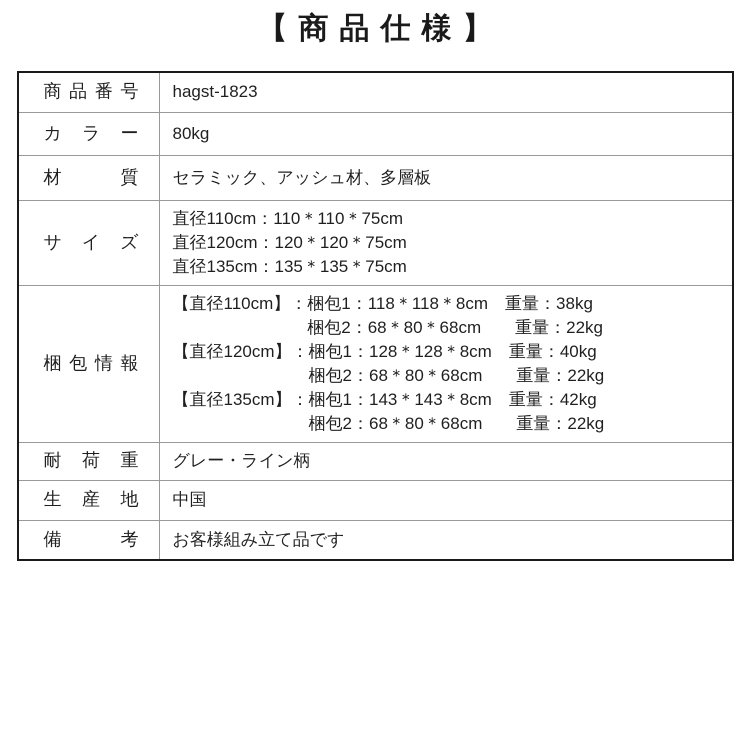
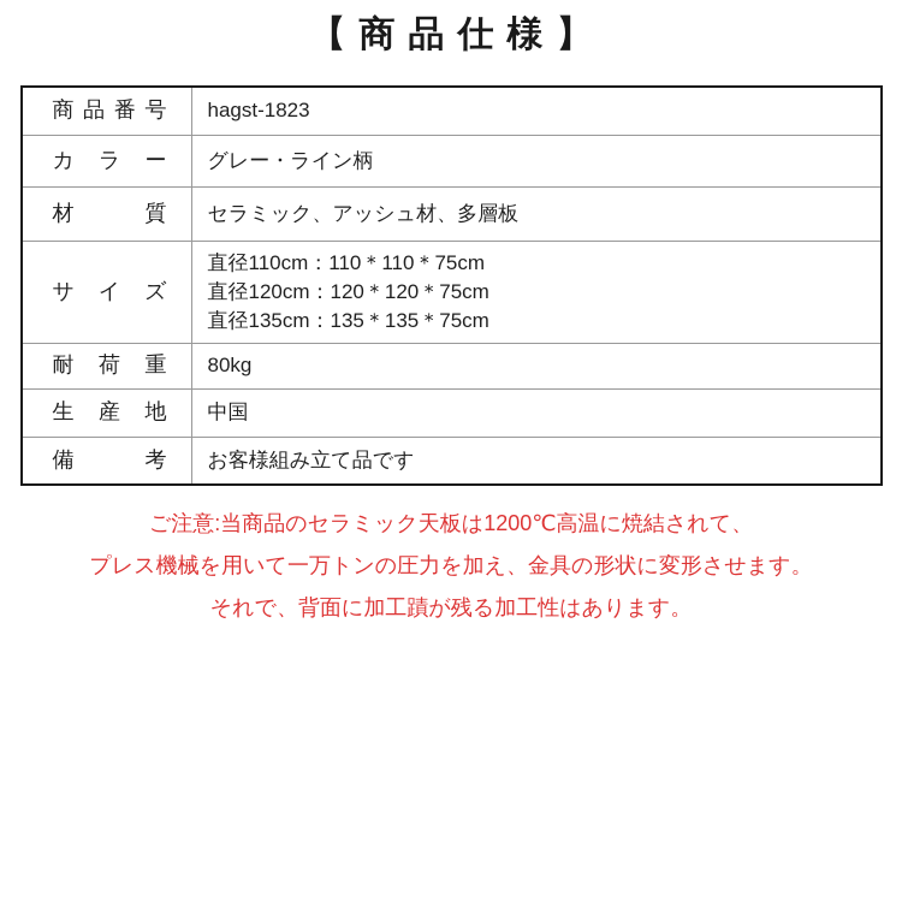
  【商品仕様】
  商品番号	hagst-1823
- カラー	80kg
+ カラー	グレー・ライン柄
  材質	セラミック、アッシュ材、多層板
  サイズ	直径110cm：110＊110＊75cm 直径120cm：120＊120＊75cm 直径135cm：135＊135＊75cm
- 梱包情報	【直径110cm】： 梱包1：118＊118＊8cm 重量：38kg 梱包2：68＊80＊68cm 重量：22kg 【直径120cm】： 梱包1：128＊128＊8cm 重量：40kg 梱包2：68＊80＊68cm 重量：22kg 【直径135cm】： 梱包1：143＊143＊8cm 重量：42kg 梱包2：68＊80＊68cm 重量：22kg
- 耐荷重	グレー・ライン柄
+ 耐荷重	80kg
  生産地	中国
  備考	お客様組み立て品です
+ ご注意:当商品のセラミック天板は1200℃高温に焼結されて、
+ プレス機械を用いて一万トンの圧力を加え、金具の形状に変形させます。
+ それで、背面に加工蹟が残る加工性はあります。
